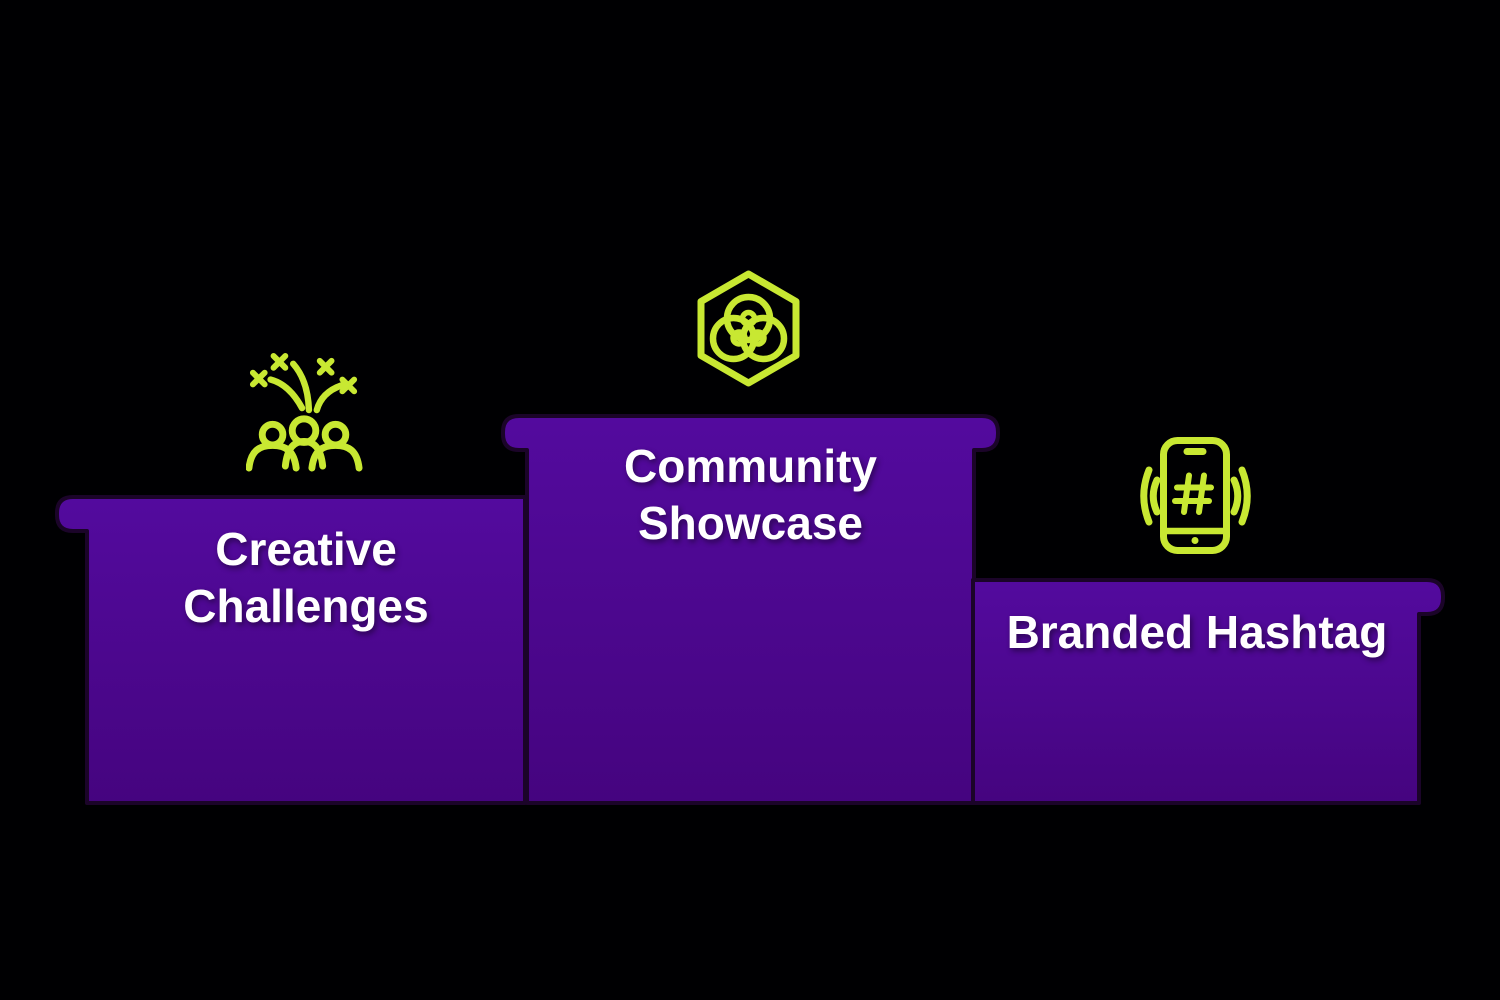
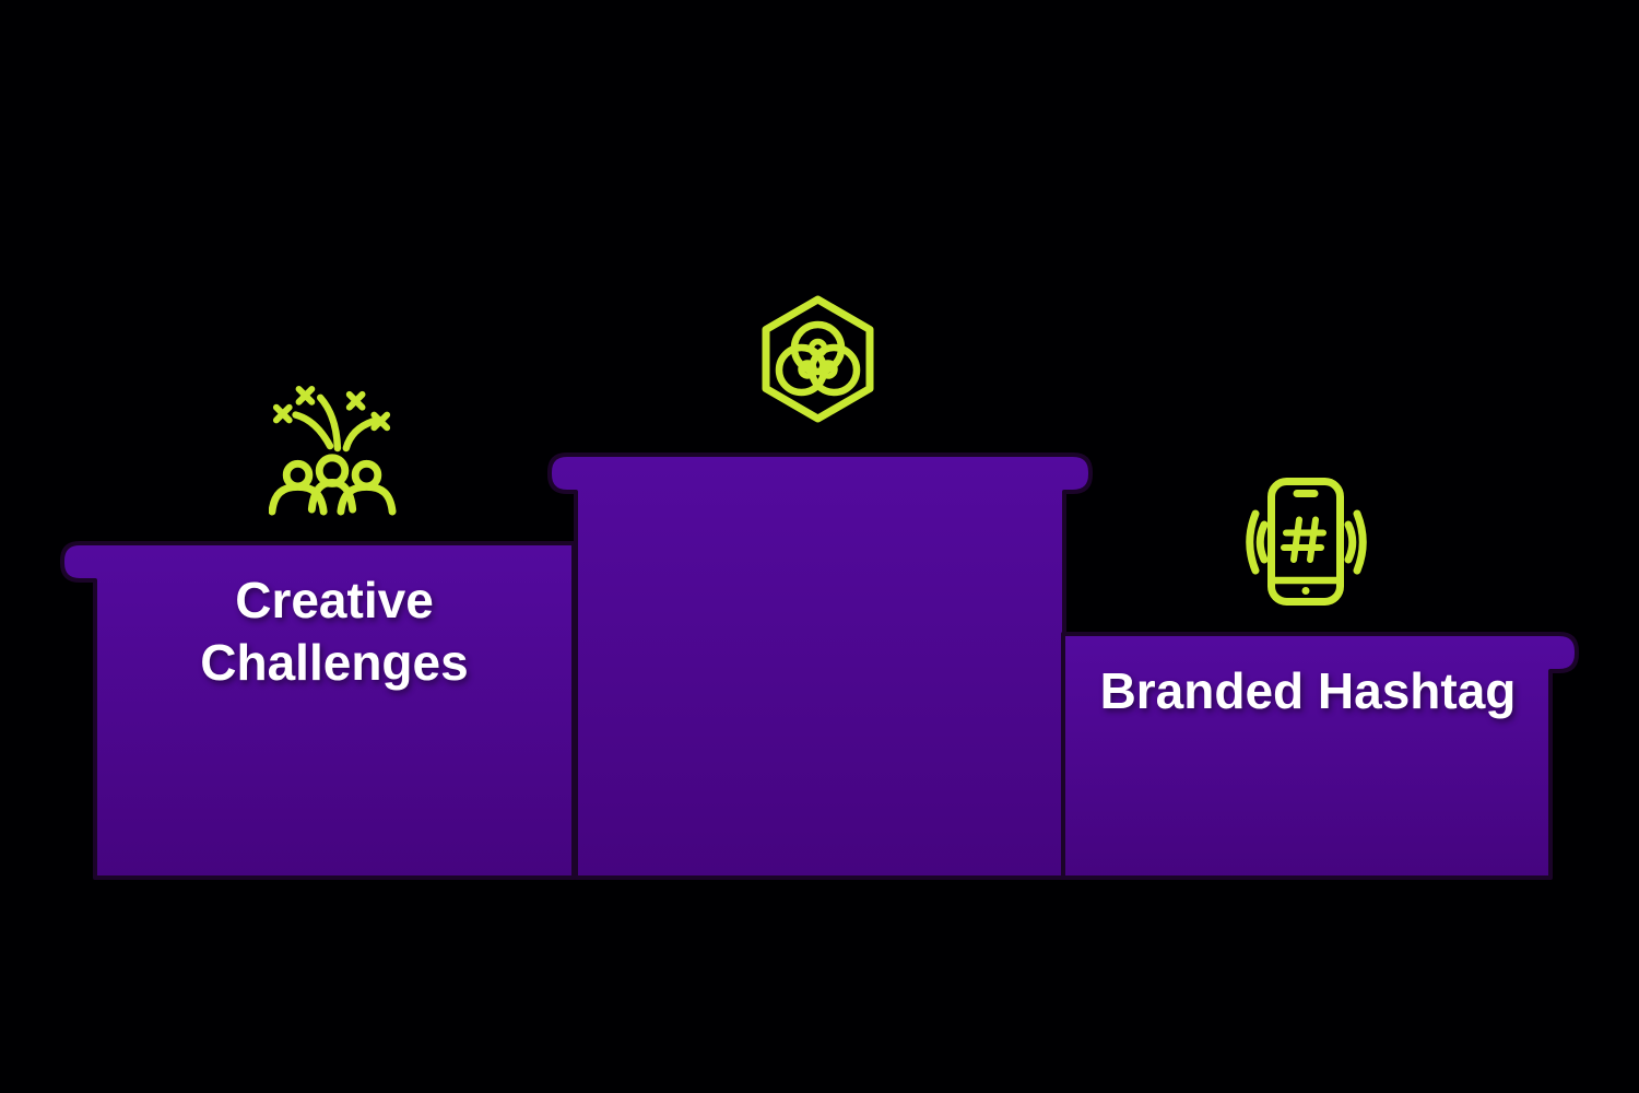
  Creative Challenges
- Community Showcase
  Branded Hashtag
